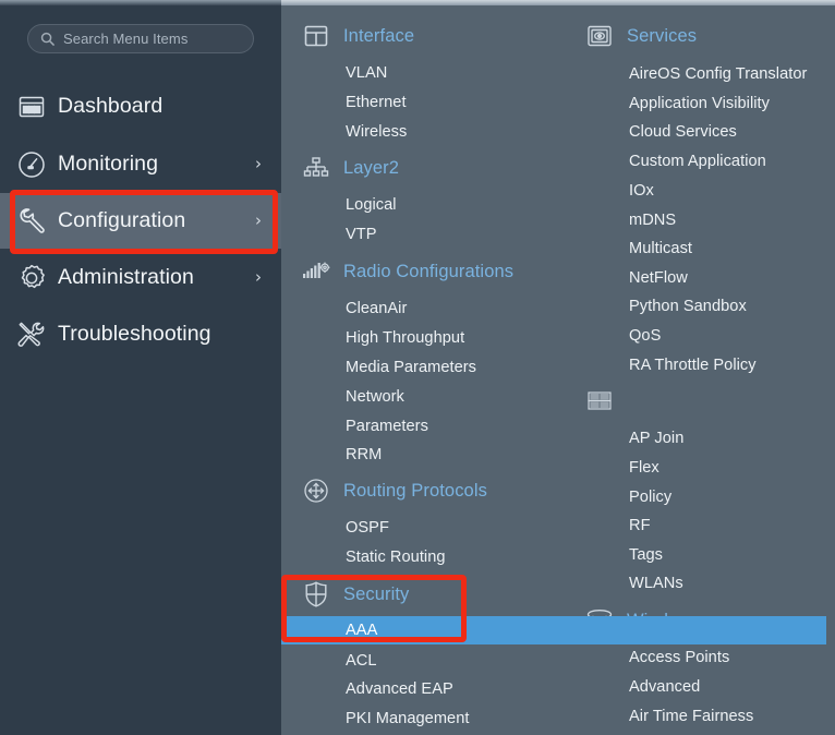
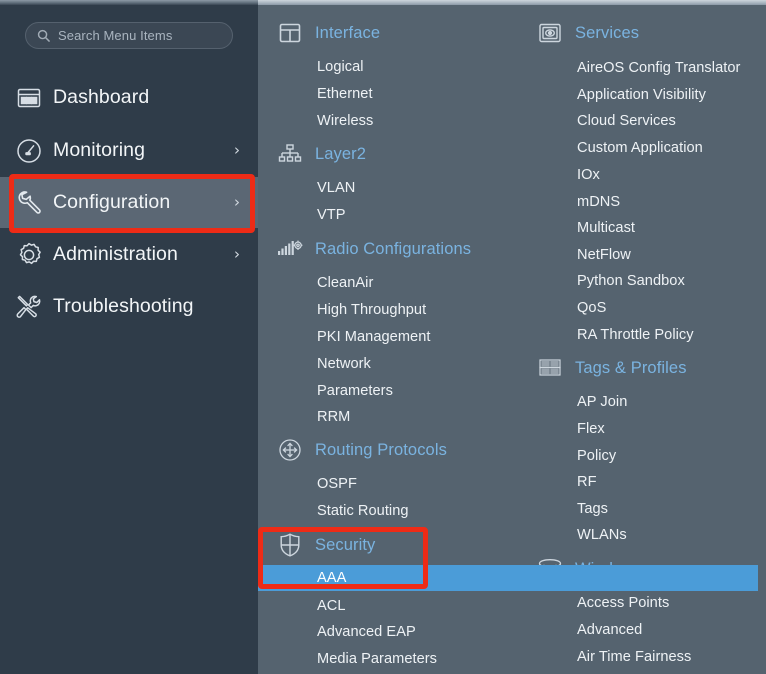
  Interface
- VLAN
+ Logical
  Ethernet
  Wireless
  Layer2
- Logical
+ VLAN
  VTP
  Radio Configurations
  CleanAir
  High Throughput
- Media Parameters
+ PKI Management
  Network
  Parameters
  RRM
  Routing Protocols
  OSPF
  Static Routing
  Security
  AAA
  ACL
  Advanced EAP
- PKI Management
+ Media Parameters
  Services
  AireOS Config Translator
  Application Visibility
  Cloud Services
  Custom Application
  IOx
  mDNS
  Multicast
  NetFlow
  Python Sandbox
  QoS
  RA Throttle Policy
+ Tags & Profiles
  AP Join
  Flex
  Policy
  RF
  Tags
  WLANs
  Access Points
  Advanced
  Air Time Fairness
  Search Menu Items
  Dashboard
  Monitoring
  ›
  Configuration
  ›
  Administration
  ›
  Troubleshooting
